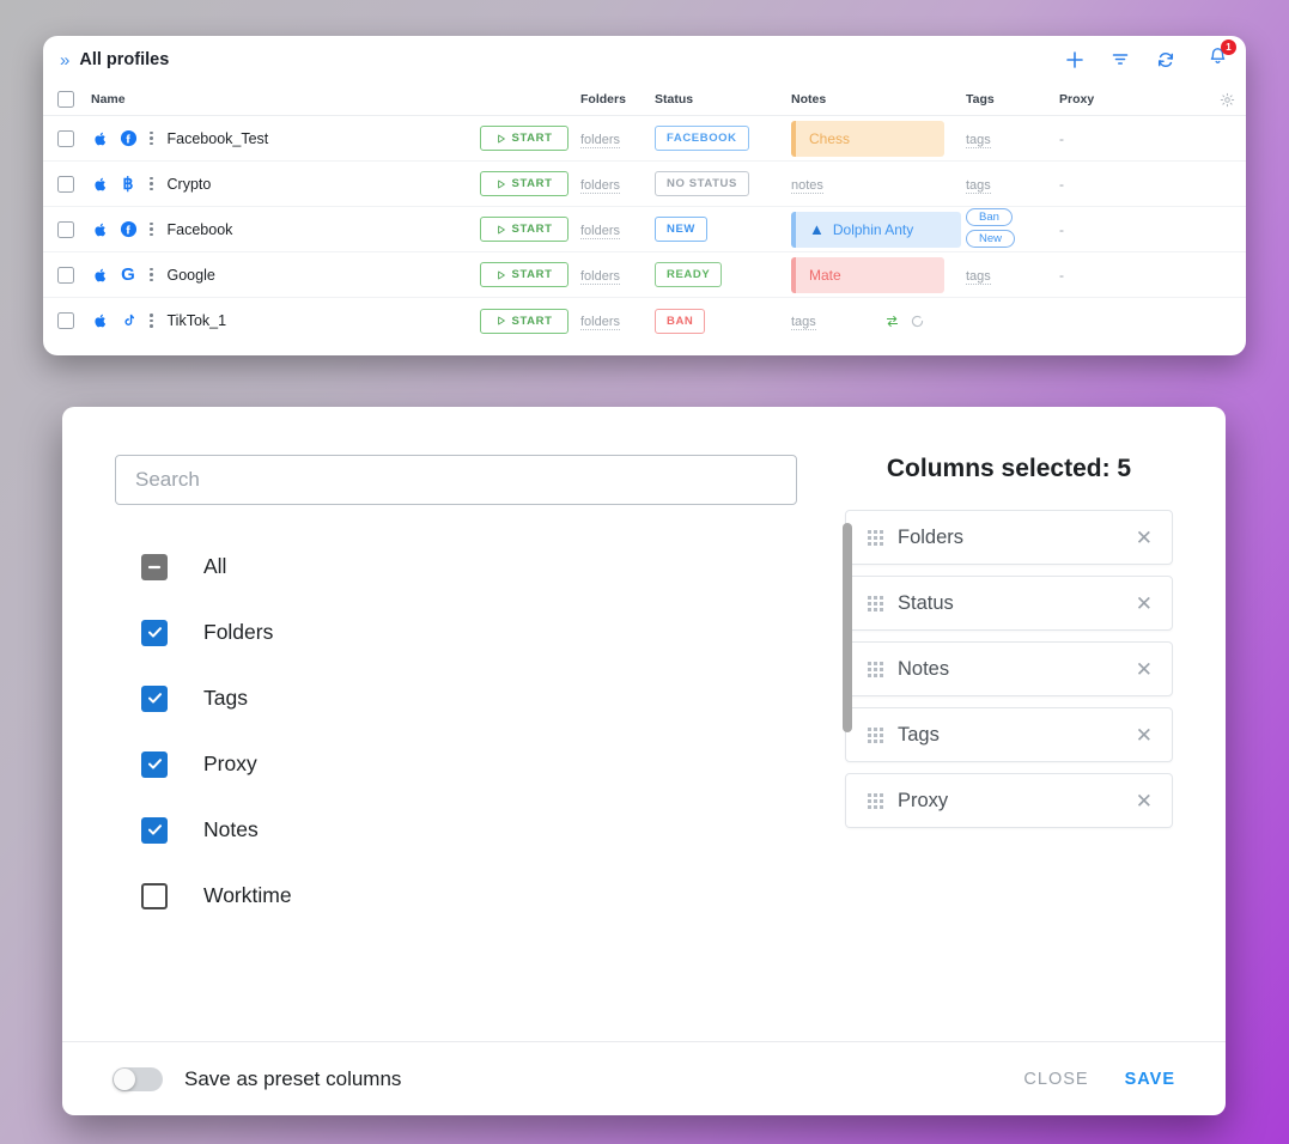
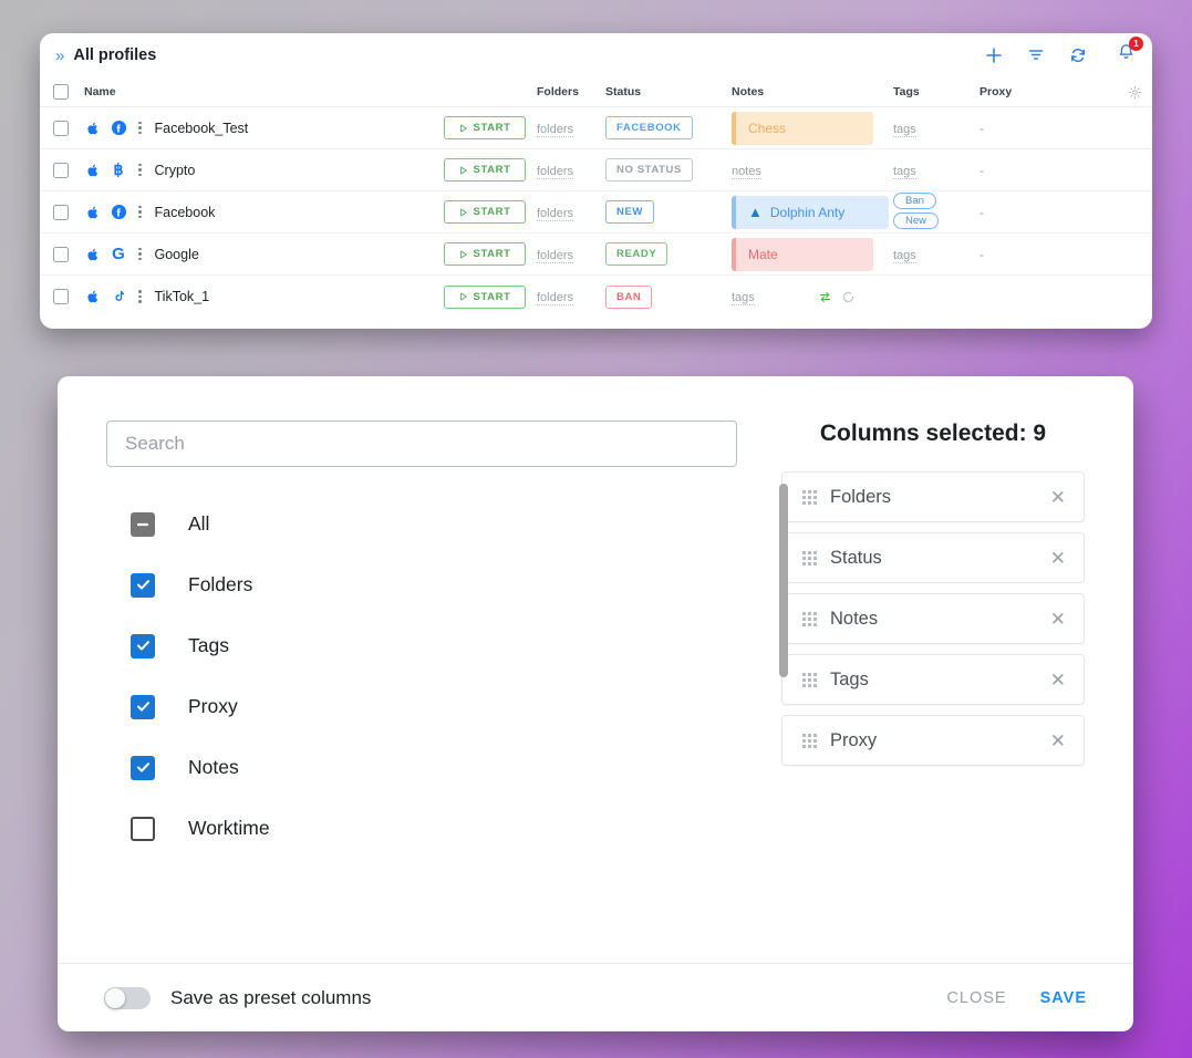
  »
  All profiles
  1
  Name
  Folders
  Status
  Notes
  Tags
  Proxy
  Facebook_Test
  START
  folders
  FACEBOOK
  Chess
  tags
  -
  ฿
  Crypto
  START
  folders
  NO STATUS
  notes
  tags
  -
  Facebook
  START
  folders
  NEW
  ▲
  Dolphin Anty
  Ban
  New
  -
  G
  Google
  START
  folders
  READY
  Mate
  tags
  -
  TikTok_1
  START
  folders
  BAN
  tags
  Search
  All
  Folders
  Tags
  Proxy
  Notes
  Worktime
- Columns selected: 5
+ Columns selected: 9
  Folders
  ✕
  Status
  ✕
  Notes
  ✕
  Tags
  ✕
  Proxy
  ✕
  Save as preset columns
  CLOSE
  SAVE
